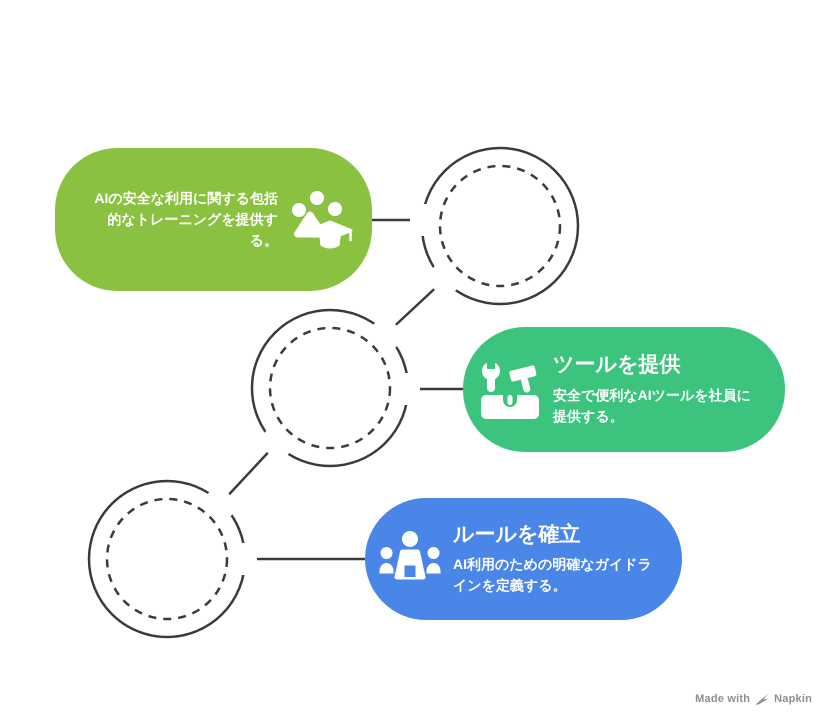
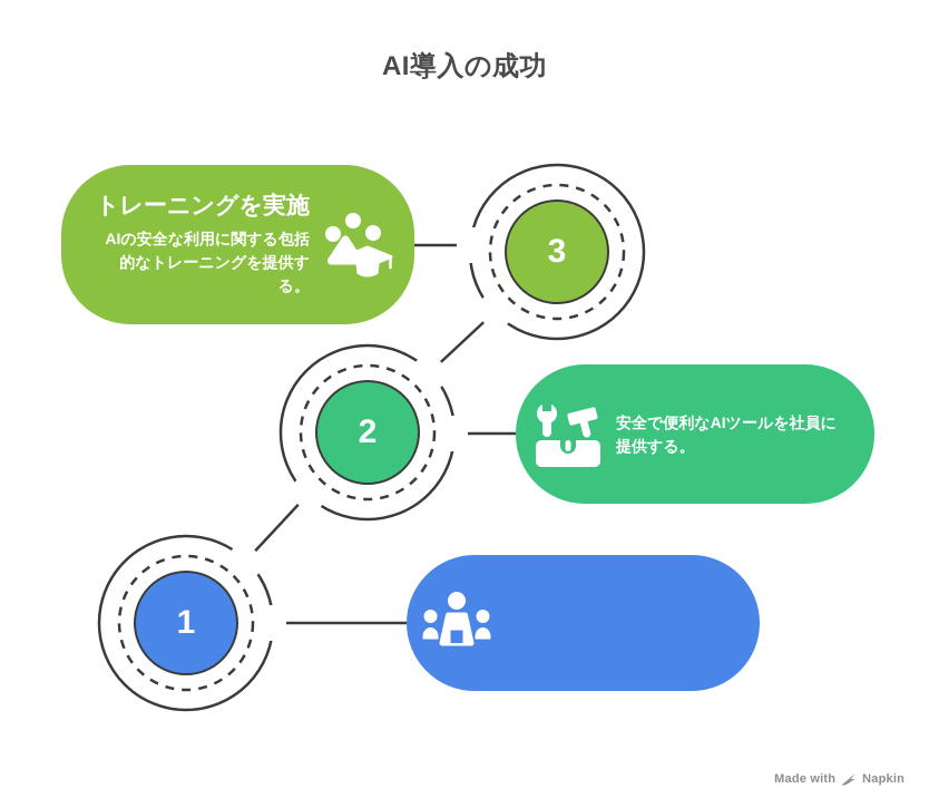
+ AI導入の成功
+ 3
+ 2
+ 1
+ トレーニングを実施
  AIの安全な利用に関する包括的なトレーニングを提供する。
- ツールを提供
  安全で便利なAIツールを社員に提供する。
- ルールを確立
- AI利用のための明確なガイドラインを定義する。
  Made with
  Napkin
